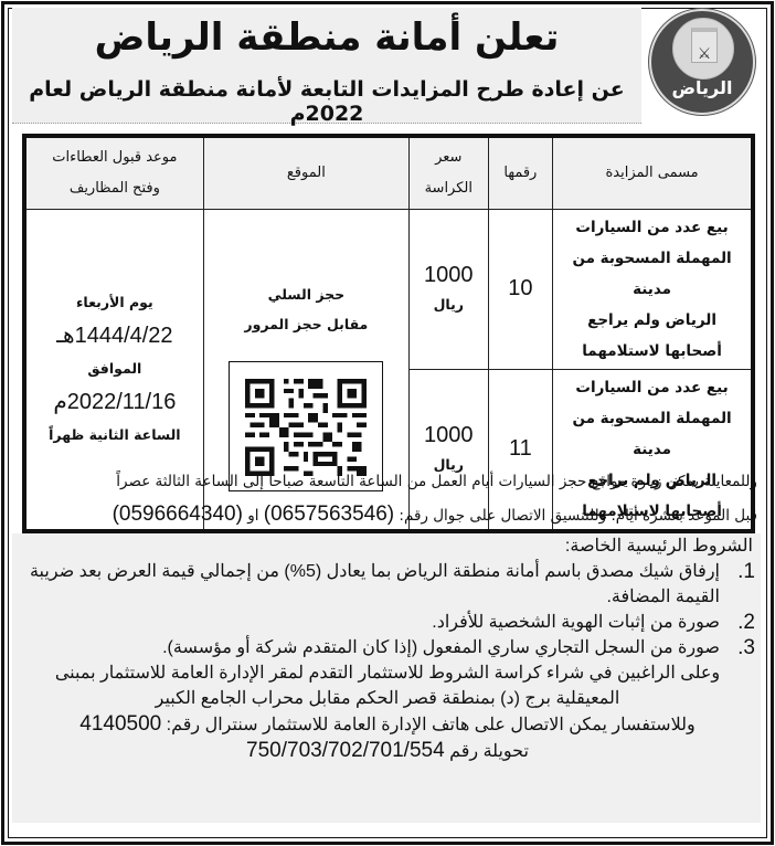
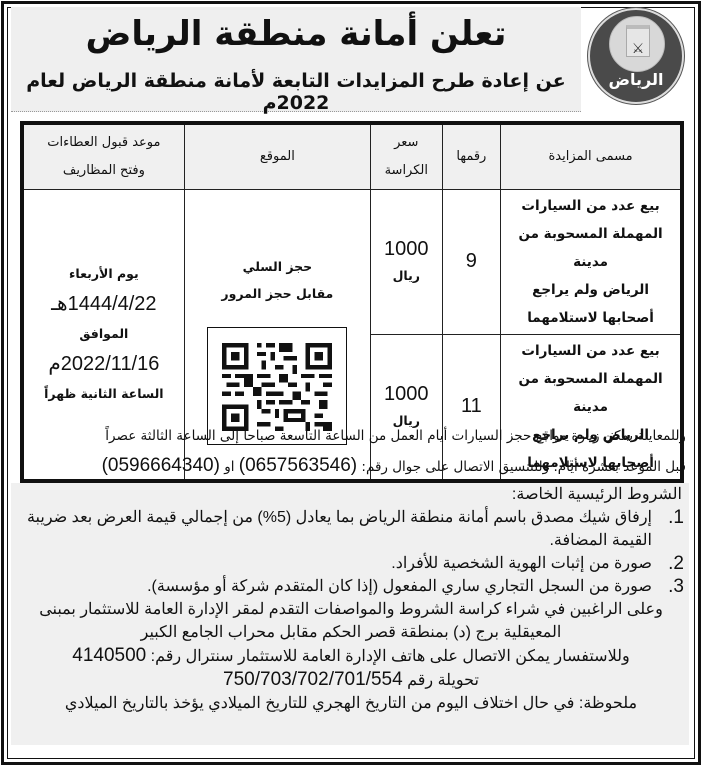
  ⚔
  الرياض
  تعلن أمانة منطقة الرياض
  عن إعادة طرح المزايدات التابعة لأمانة منطقة الرياض لعام 2022م
  مسمى المزايدة	رقمها	سعر الكراسة	الموقع	موعد قبول العطاءات وفتح المظاريف
- بيع عدد من السيارات المهملة المسحوبة من مدينة الرياض ولم يراجع أصحابها لاستلامهما	10	1000 ريال	حجز السلي مقابل حجز المرور	يوم الأربعاء 1444/4/22هـ الموافق 2022/11/16م الساعة الثانية ظهراً
+ بيع عدد من السيارات المهملة المسحوبة من مدينة الرياض ولم يراجع أصحابها لاستلامهما	9	1000 ريال	حجز السلي مقابل حجز المرور	يوم الأربعاء 1444/4/22هـ الموافق 2022/11/16م الساعة الثانية ظهراً
  بيع عدد من السيارات المهملة المسحوبة من مدينة الرياض ولم يراجع أصحابها لاستلامهما	11	1000 ريال
  وللمعاينة يمكن زيارة مواقع حجز السيارات أيام العمل من الساعة التاسعة صباحاً إلى الساعة الثالثة عصراً
  قبل الموعد بعشرة أيام. وللتنسيق الاتصال على جوال رقم: (0657563546) او (0596664340)
  الشروط الرئيسية الخاصة:
  1.
  إرفاق شيك مصدق باسم أمانة منطقة الرياض بما يعادل (5%) من إجمالي قيمة العرض بعد ضريبة القيمة المضافة.
  2.
  صورة من إثبات الهوية الشخصية للأفراد.
  3.
  صورة من السجل التجاري ساري المفعول (إذا كان المتقدم شركة أو مؤسسة).
- وعلى الراغبين في شراء كراسة الشروط للاستثمار التقدم لمقر الإدارة العامة للاستثمار بمبنى
+ وعلى الراغبين في شراء كراسة الشروط والمواصفات التقدم لمقر الإدارة العامة للاستثمار بمبنى
  المعيقلية برج (د) بمنطقة قصر الحكم مقابل محراب الجامع الكبير
  وللاستفسار يمكن الاتصال على هاتف الإدارة العامة للاستثمار سنترال رقم: 4140500
  تحويلة رقم 750/703/702/701/554
+ ملحوظة: في حال اختلاف اليوم من التاريخ الهجري للتاريخ الميلادي يؤخذ بالتاريخ الميلادي
